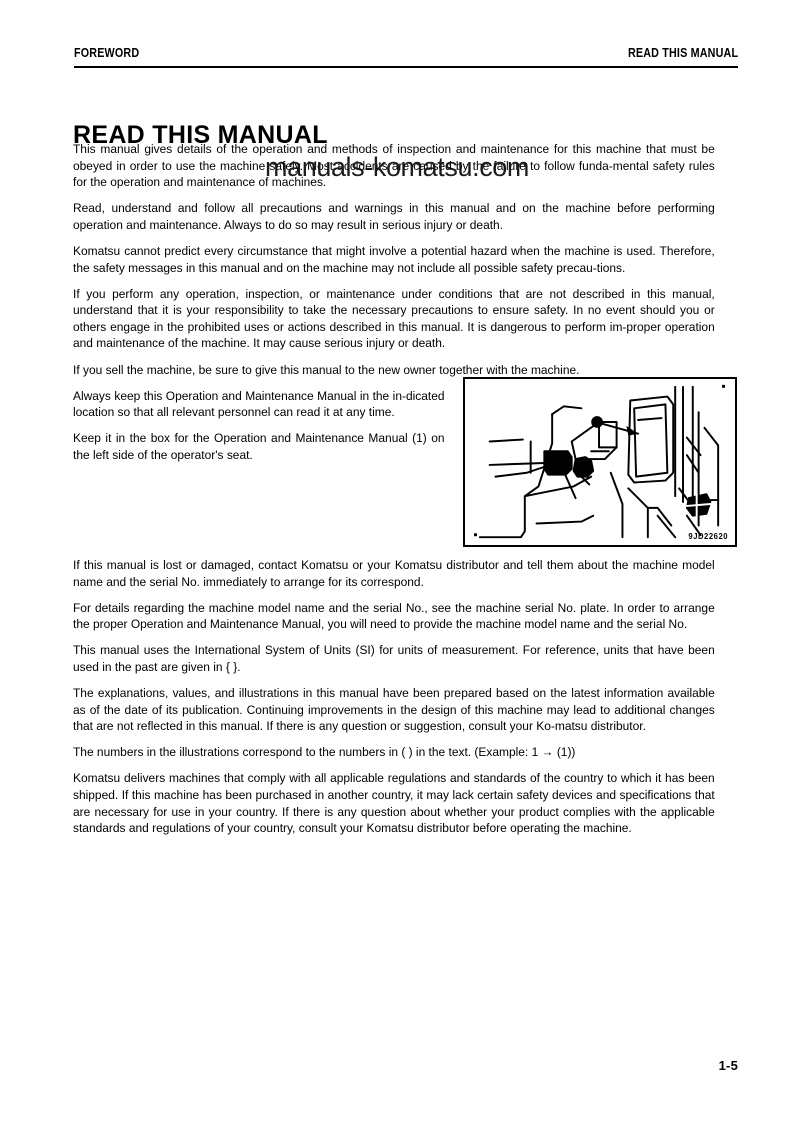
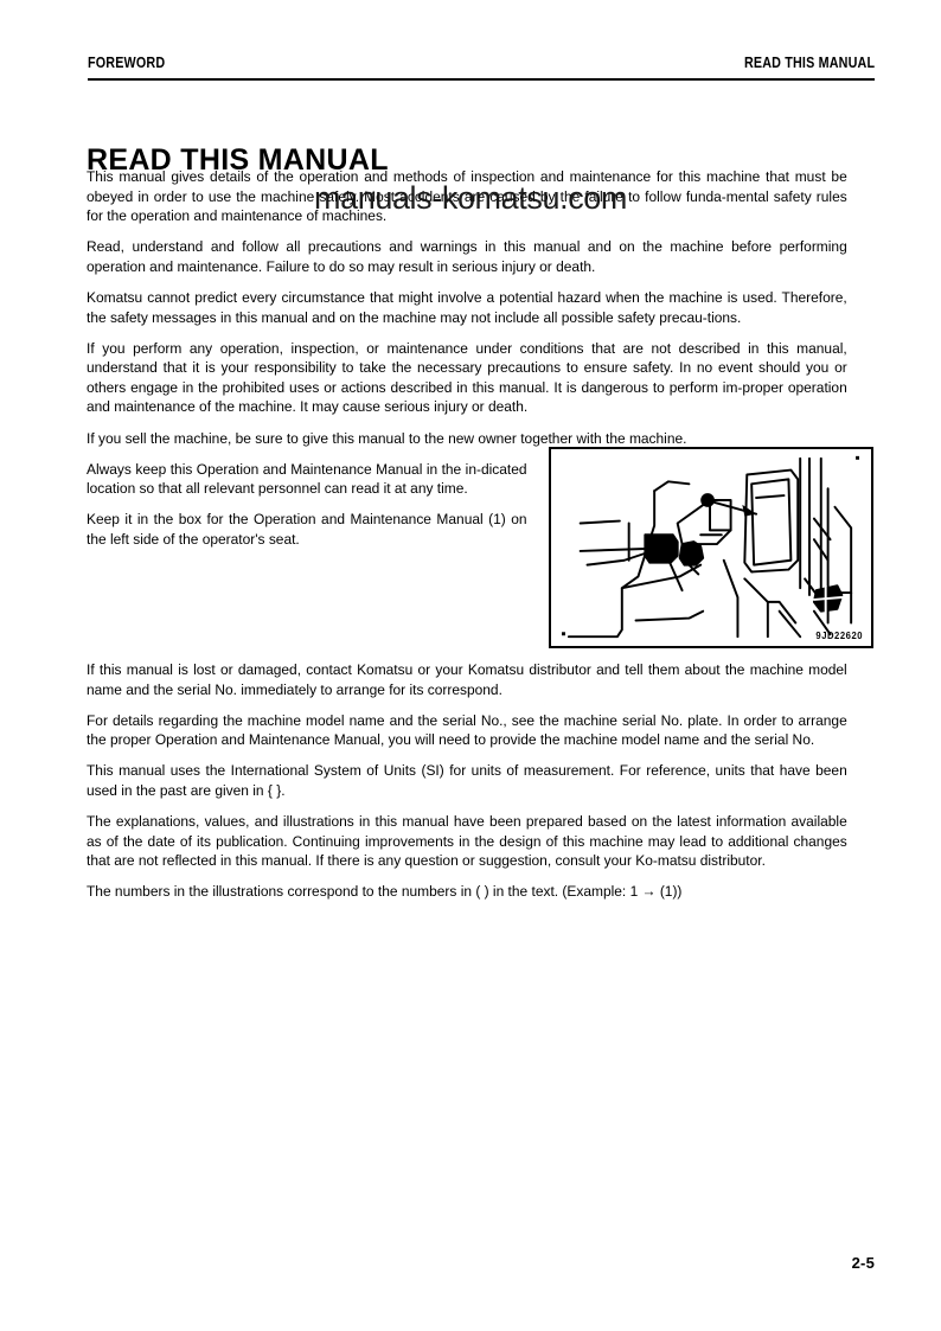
  FOREWORD
  READ THIS MANUAL
  READ THIS MANUAL
  This manual gives details of the operation and methods of inspection and maintenance for this machine that must be obeyed in order to use the machine safely. Most accidents are caused by the failure to follow funda-mental safety rules for the operation and maintenance of machines.
- Read, understand and follow all precautions and warnings in this manual and on the machine before performing operation and maintenance. Always to do so may result in serious injury or death.
+ Read, understand and follow all precautions and warnings in this manual and on the machine before performing operation and maintenance. Failure to do so may result in serious injury or death.
  Komatsu cannot predict every circumstance that might involve a potential hazard when the machine is used. Therefore, the safety messages in this manual and on the machine may not include all possible safety precau-tions.
  If you perform any operation, inspection, or maintenance under conditions that are not described in this manual, understand that it is your responsibility to take the necessary precautions to ensure safety. In no event should you or others engage in the prohibited uses or actions described in this manual. It is dangerous to perform im-proper operation and maintenance of the machine. It may cause serious injury or death.
  If you sell the machine, be sure to give this manual to the new owner together with the machine.
  Always keep this Operation and Maintenance Manual in the in-dicated location so that all relevant personnel can read it at any time.
  Keep it in the box for the Operation and Maintenance Manual (1) on the left side of the operator's seat.
  If this manual is lost or damaged, contact Komatsu or your Komatsu distributor and tell them about the machine model name and the serial No. immediately to arrange for its correspond.
  For details regarding the machine model name and the serial No., see the machine serial No. plate. In order to arrange the proper Operation and Maintenance Manual, you will need to provide the machine model name and the serial No.
  This manual uses the International System of Units (SI) for units of measurement. For reference, units that have been used in the past are given in { }.
  The explanations, values, and illustrations in this manual have been prepared based on the latest information available as of the date of its publication. Continuing improvements in the design of this machine may lead to additional changes that are not reflected in this manual. If there is any question or suggestion, consult your Ko-matsu distributor.
  The numbers in the illustrations correspond to the numbers in ( ) in the text. (Example: 1 → (1))
- Komatsu delivers machines that comply with all applicable regulations and standards of the country to which it has been shipped. If this machine has been purchased in another country, it may lack certain safety devices and specifications that are necessary for use in your country. If there is any question about whether your product complies with the applicable standards and regulations of your country, consult your Komatsu distributor before operating the machine.
  9JD22620
  manuals-komatsu.com
- 1-5
+ 2-5
